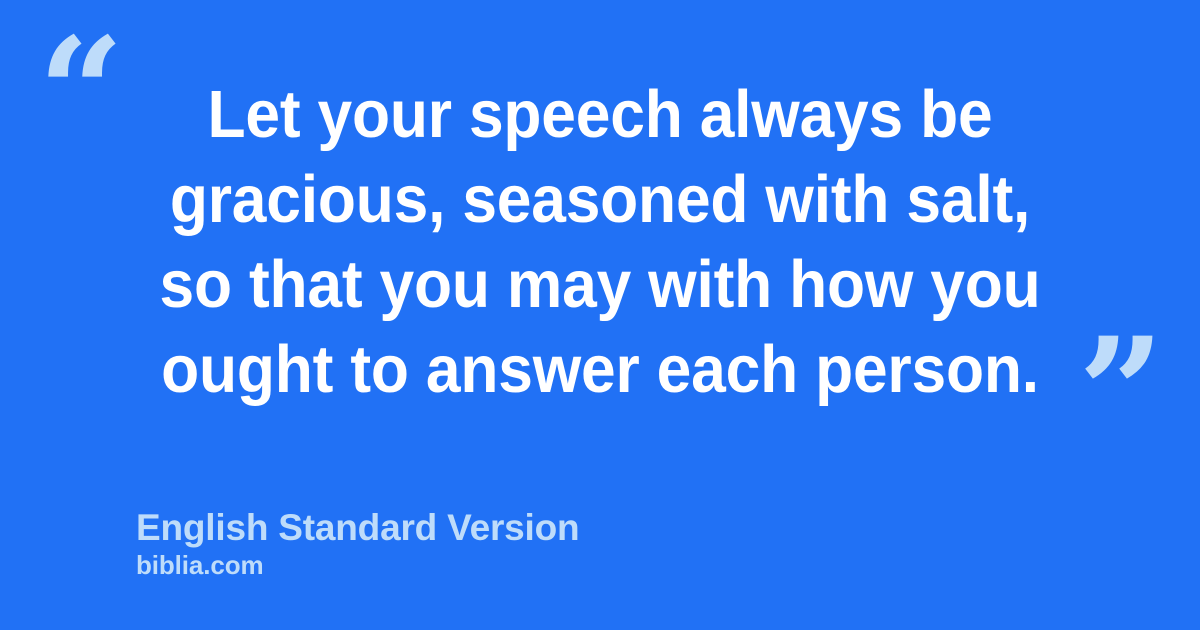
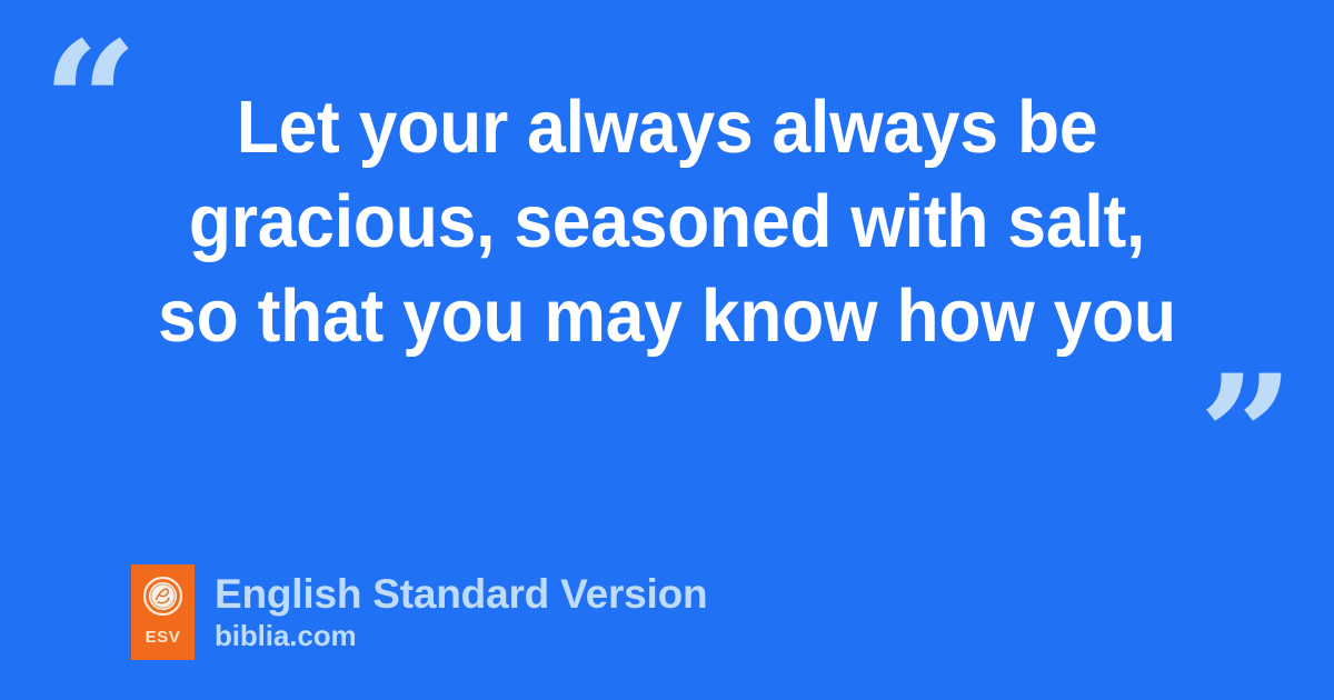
  “
- Let your speech always be
+ Let your always always be
  gracious, seasoned with salt,
- so that you may with how you
+ so that you may know how you
- ought to answer each person.
  ”
+ ESV
  English Standard Version
  biblia.com
